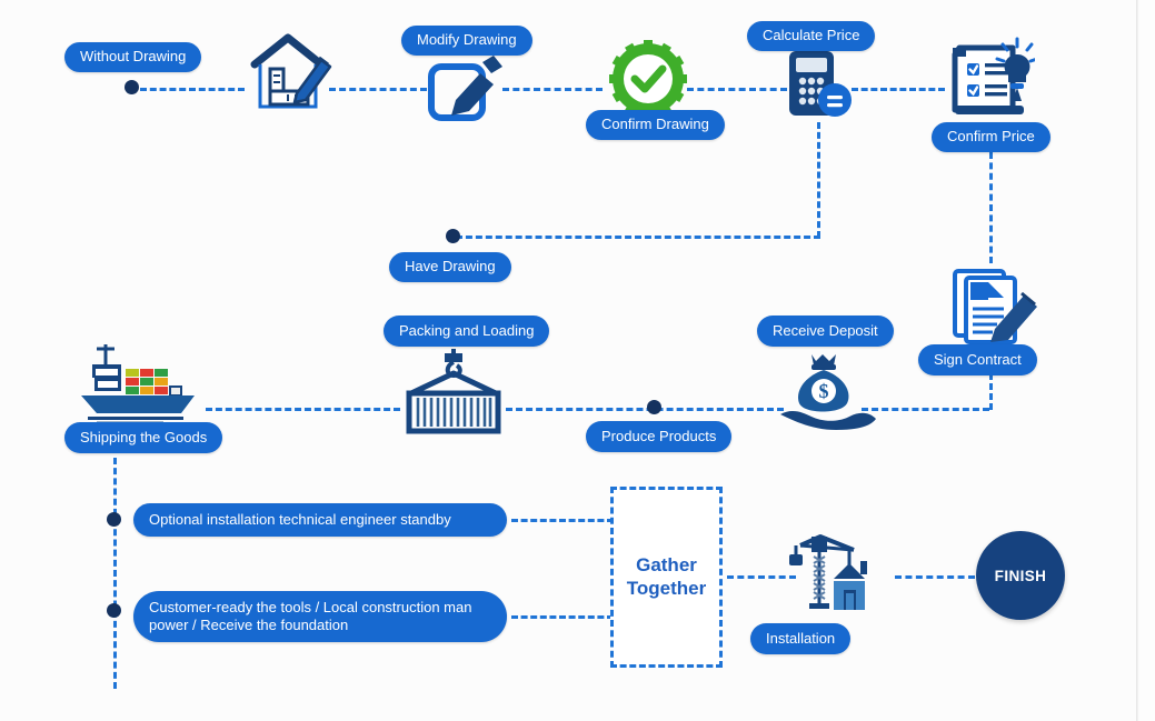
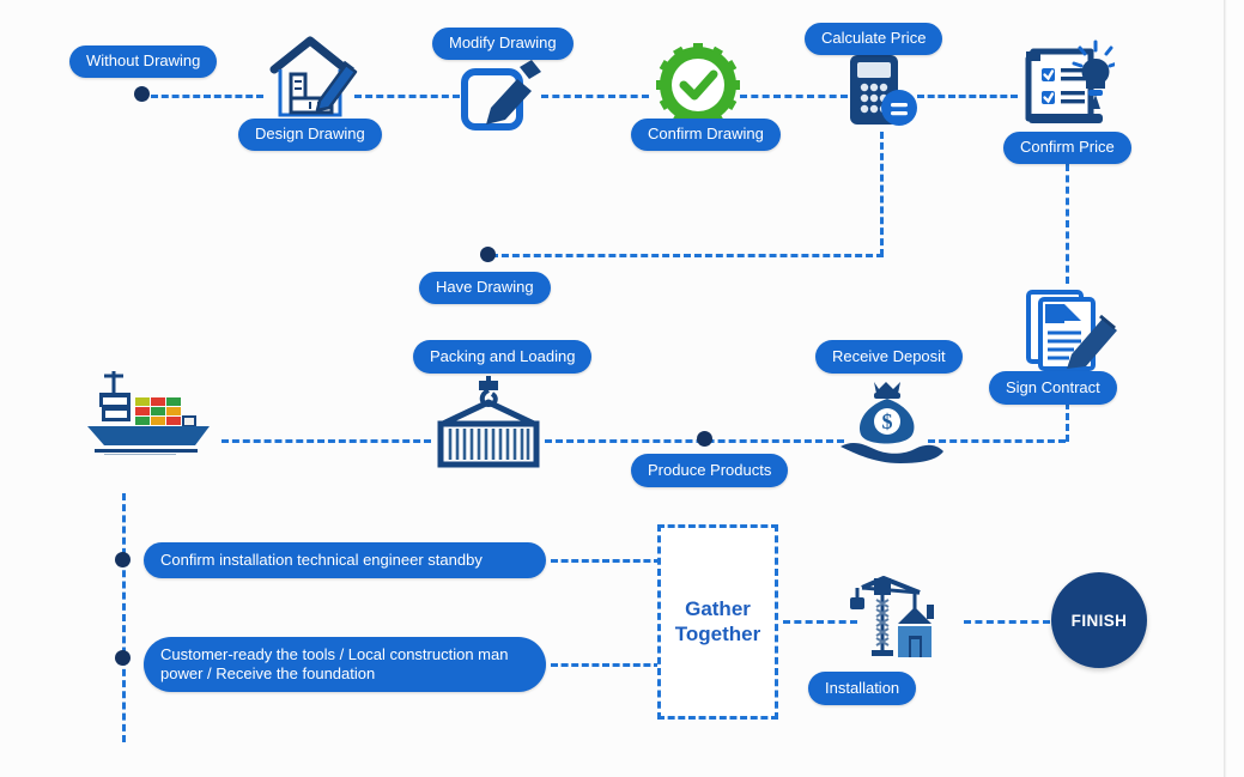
  Without Drawing
+ Design Drawing
  Modify Drawing
  Confirm Drawing
  Calculate Price
  Confirm Price
  Have Drawing
  $
- Shipping the Goods
  Packing and Loading
  Produce Products
  Receive Deposit
  Sign Contract
- Optional installation technical engineer standby
+ Confirm installation technical engineer standby
  Customer-ready the tools / Local construction man power / Receive the foundation
  Gather
  Together
  Installation
  FINISH
